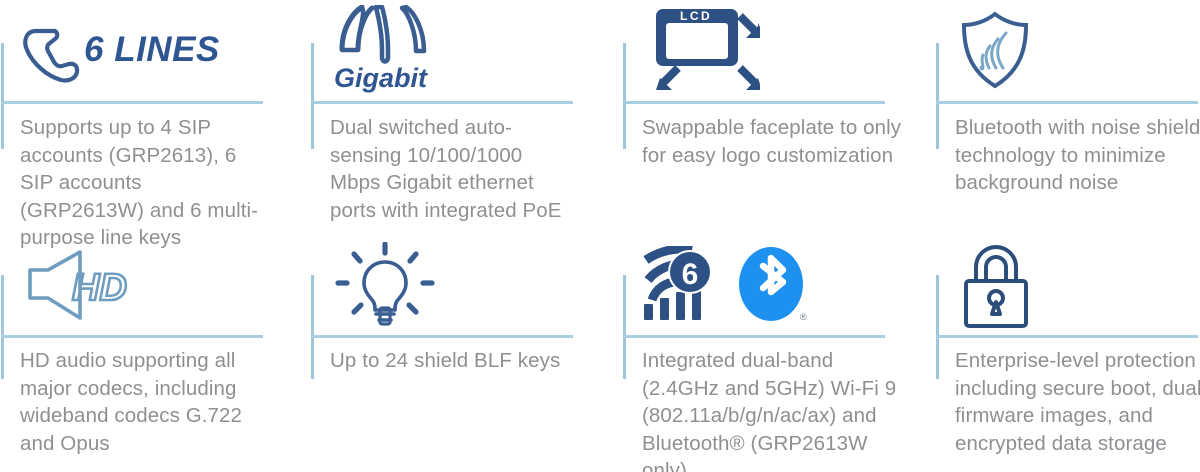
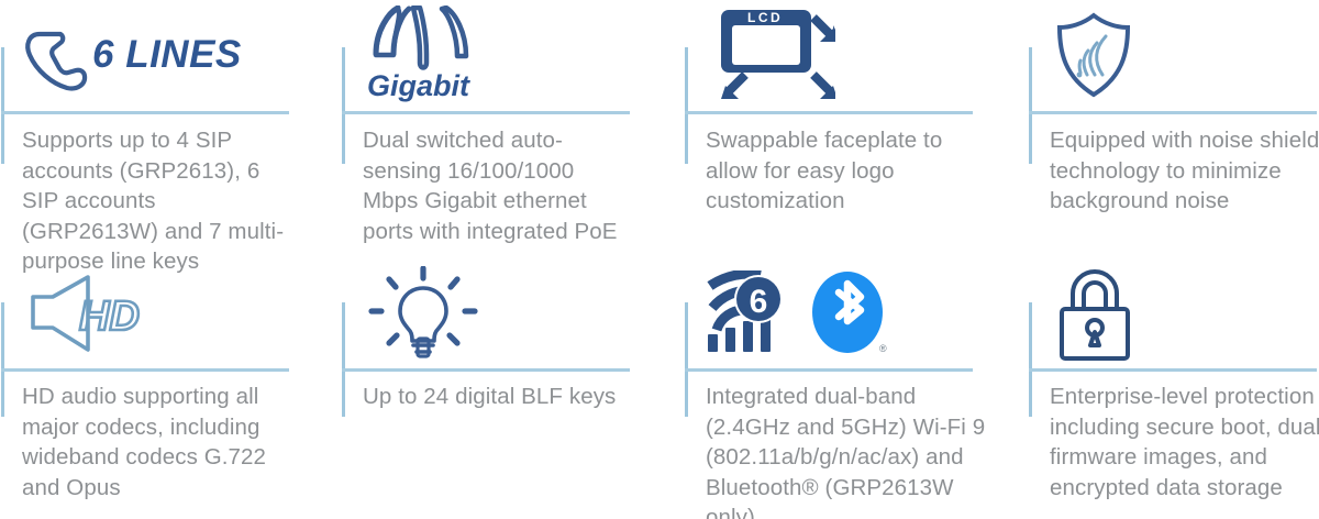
  6 LINES
- Supports up to 4 SIP accounts (GRP2613), 6 SIP accounts (GRP2613W) and 6 multi-purpose line keys
+ Supports up to 4 SIP accounts (GRP2613), 6 SIP accounts (GRP2613W) and 7 multi-purpose line keys
  Gigabit
- Dual switched auto-sensing 10/100/1000 Mbps Gigabit ethernet ports with integrated PoE
+ Dual switched auto-sensing 16/100/1000 Mbps Gigabit ethernet ports with integrated PoE
  LCD
- Swappable faceplate to only for easy logo customization
+ Swappable faceplate to allow for easy logo customization
- Bluetooth with noise shield technology to minimize background noise
+ Equipped with noise shield technology to minimize background noise
  HD
  HD audio supporting all major codecs, including wideband codecs G.722 and Opus
- Up to 24 shield BLF keys
+ Up to 24 digital BLF keys
  6
  ®
  Integrated dual-band (2.4GHz and 5GHz) Wi-Fi 9 (802.11a/b/g/n/ac/ax) and Bluetooth® (GRP2613W only)
  Enterprise-level protection including secure boot, dual firmware images, and encrypted data storage
